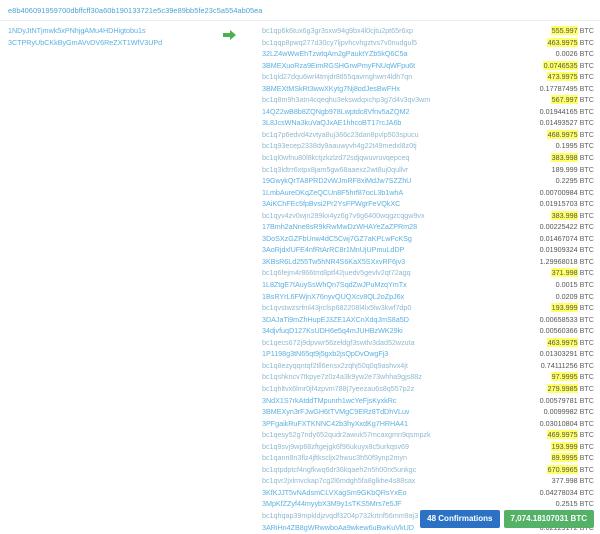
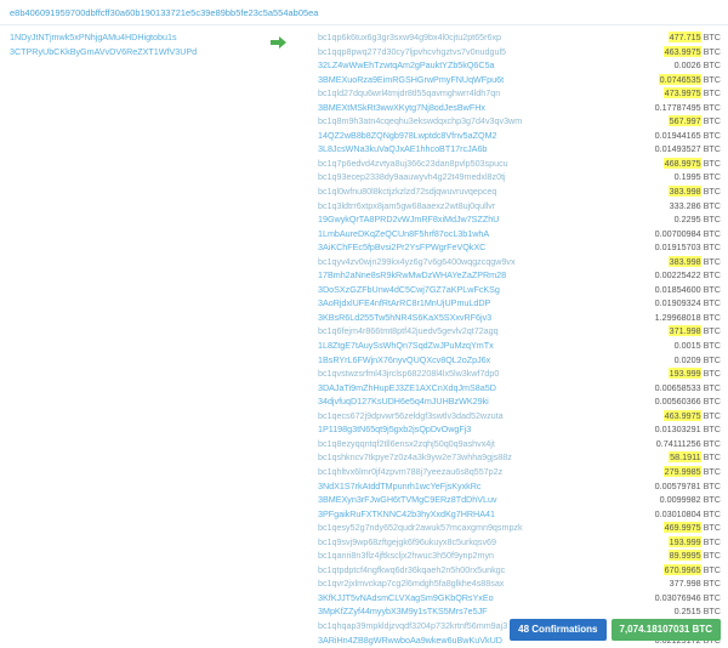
  e8b406091959700dbffcff30a60b190133721e5c39e89bb5fe23c5a554ab05ea
  1NDyJtNTjmwk5xPNhjgAMu4HDHigtobu1s
  3CTPRyUbCKkByGmAVvDV6ReZXT1WfV3UPd
  bc1qp6k6tux6g3gr3sxw94g9bx4l0cjtu2pt65r6xp
  bc1qqp8pwq277d30cy7ljpvhcvhgztvs7v0nudgul5
  32LZ4wWwEhTzwtqAm2gPauktYZb5kQ6C5a
  3BMEXuoRza9EimRGSHGrwPmyFNUqWFpu6t
  bc1qld27dqu6wrl4tmjdr8tl55qavmghwrr4ldh7qn
  3BMEXtMSkRt3wwXKytg7Nj8odJesBwFHx
  bc1q8m9h3atn4cqeqhu3ekswdqxchp3g7d4v3qv3wm
  14QZ2wB8b8ZQNgb978Lwptdc8Vfnv5aZQM2
  3L8JcsWNa3kuVaQJxAE1hhcoBT17rcJA6b
  bc1q7p6edvd4zvtya8uj366c23dan8pvlp503spucu
  bc1q93ecep2338dy9aauwyvh4g22t49medxl8z0tj
  bc1ql0wfnu80l8kctjzkzlzd72sdjqwuvruvqepceq
  bc1q3ldtrr6xtpx8jam5gw68aaexz2wt8uj0qullvr
  19GwykQrTA8PRD2vWJmRF8xiMdJw7SZZhU
  1LmbAureDKqZeQCUn8F5hrf87ocL3b1whA
  3AiKChFEc5fpBvsi2Pr2YsFPWgrFeVQkXC
  bc1qyv4zv0wjn299kx4yz6g7v6g6400wqgzcqgw9vx
  17Bmh2aNne8sR9kRwMwDzWHAYeZaZPRm28
  3DoSXzGZFbUnw4dC5Cwj7GZ7aKPLwFcKSg
  3AoRjdxlUFE4nfRtArRC8r1MnUjUPmuLdDP
  3KBsR6Ld255Tw5hNR4S6KaX5SXxvRF6jv3
  bc1q6fejm4r866tmt8ptf42juedv5gevlv2qt72agq
  1L8ZtgE7tAuySsWhQn7SqdZwJPuMzqYmTx
  1BsRYrL6FWjnX76nyvQUQXcv8QL2oZpJ6x
  bc1qvstwzsrfml43jrclsp682208l4lx5lw3kwf7dp0
  3DAJaTi9mZhHupEJ3ZE1AXCnXdqJmS8a5D
  34djvfuqD127KsUDH6e5q4mJUHBzWK29ki
  bc1qecs672j9dpvwr56zeldgf3swtlv3dad52wzuta
  1P1198g3tN65qt9j5gxb2jsQpDvOwgFj3
  bc1q8ezyqqntqf2tll6ensx2zqhj50q0q9ashvx4jt
  bc1qshkncv7tkpye7z0z4a3k9yw2e73whha9gjs88z
  bc1qhltvx6lmr0jf4zpvm788j7yeezau6s8q557p2z
  3NdX1S7rkAtddTMpunrh1wcYeFjsKyxkRc
  3BMEXyn3rFJwGH6tTVMgC9ERz8TdDhVLuv
  3PFgaikRuFXTKNNC42b3hyXxdKg7HRHA41
  bc1qesy52g7ndy652qudr2awuk57mcaxgmn9qsmpzk
  bc1q9svj9wp68zftgejgk6f96ukuyx8c5urkqsv69
  bc1qanri8n3flz4jftkscljx2hwuc3h50f9ynp2myn
  bc1qtpdptcf4ngfkwq6dr36kqaeh2n5h00rx5unkgc
  bc1qvr2jxlmvckap7cg2l6mdgh5fa8glkhe4s88sax
  3KfKJJT5vNAdsmCLVXagSm9GKbQRsYxEo
  3MpKfZZyf44myybX3M9y1sTKS5Mrs7e5JF
  bc1qhqap39mpkldjzvqdf3204p732krtnf56mm9aj3
  3ARiHn4ZB8gWRwwboAa9wkew6uBwKuVkUD
- 555.997 BTC
+ 477.715 BTC
  463.9975 BTC
  0.0026 BTC
  0.0746535 BTC
  473.9975 BTC
  0.17787495 BTC
  567.997 BTC
  0.01944165 BTC
  0.01493527 BTC
  468.9975 BTC
  0.1995 BTC
  383.998 BTC
- 189.999 BTC
+ 333.286 BTC
  0.2295 BTC
  0.00700984 BTC
  0.01915703 BTC
  383.998 BTC
  0.00225422 BTC
- 0.01467074 BTC
+ 0.01854600 BTC
  0.01909324 BTC
  1.29968018 BTC
  371.998 BTC
  0.0015 BTC
  0.0209 BTC
  193.999 BTC
  0.00658533 BTC
  0.00560366 BTC
  463.9975 BTC
  0.01303291 BTC
  0.74111256 BTC
- 97.9995 BTC
+ 58.1911 BTC
  279.9985 BTC
  0.00579781 BTC
  0.0099982 BTC
  0.03010804 BTC
  469.9975 BTC
  193.999 BTC
  89.9995 BTC
  670.9965 BTC
  377.998 BTC
- 0.04278034 BTC
+ 0.03076946 BTC
  0.2515 BTC
  48 Confirmations
  7,074.18107031 BTC
